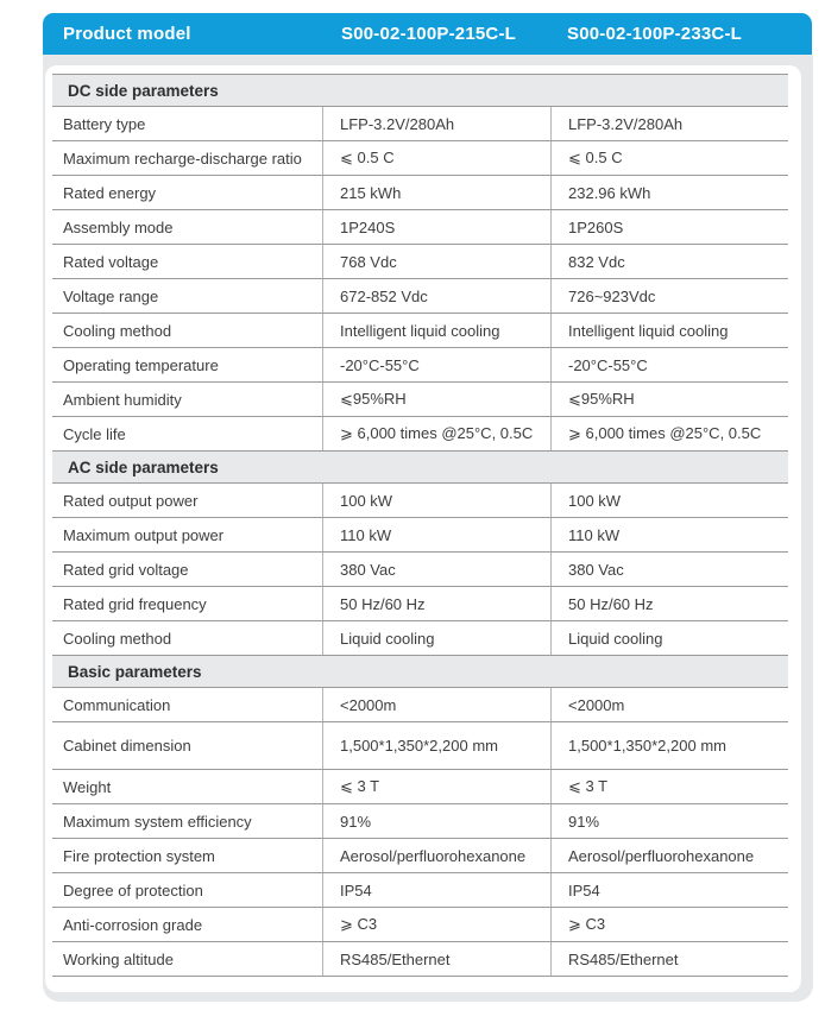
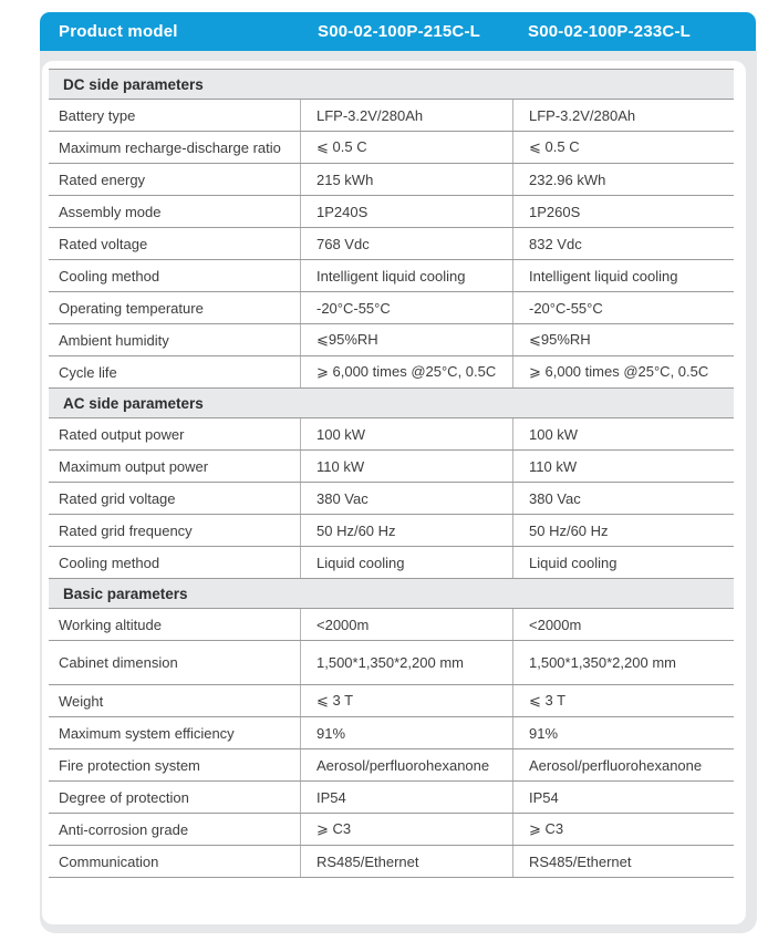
  Product model
  S00-02-100P-215C-L
  S00-02-100P-233C-L
  DC side parameters
  Battery type
  LFP-3.2V/280Ah
  LFP-3.2V/280Ah
  Maximum recharge-discharge ratio
  ⩽ 0.5 C
  ⩽ 0.5 C
  Rated energy
  215 kWh
  232.96 kWh
  Assembly mode
  1P240S
  1P260S
  Rated voltage
  768 Vdc
  832 Vdc
- Voltage range
- 672-852 Vdc
- 726~923Vdc
  Cooling method
  Intelligent liquid cooling
  Intelligent liquid cooling
  Operating temperature
  -20°C-55°C
  -20°C-55°C
  Ambient humidity
  ⩽95%RH
  ⩽95%RH
  Cycle life
  ⩾ 6,000 times @25°C, 0.5C
  ⩾ 6,000 times @25°C, 0.5C
  AC side parameters
  Rated output power
  100 kW
  100 kW
  Maximum output power
  110 kW
  110 kW
  Rated grid voltage
  380 Vac
  380 Vac
  Rated grid frequency
  50 Hz/60 Hz
  50 Hz/60 Hz
  Cooling method
  Liquid cooling
  Liquid cooling
  Basic parameters
- Communication
+ Working altitude
  <2000m
  <2000m
  Cabinet dimension
  1,500*1,350*2,200 mm
  1,500*1,350*2,200 mm
  Weight
  ⩽ 3 T
  ⩽ 3 T
  Maximum system efficiency
  91%
  91%
  Fire protection system
  Aerosol/perfluorohexanone
  Aerosol/perfluorohexanone
  Degree of protection
  IP54
  IP54
  Anti-corrosion grade
  ⩾ C3
  ⩾ C3
- Working altitude
+ Communication
  RS485/Ethernet
  RS485/Ethernet
